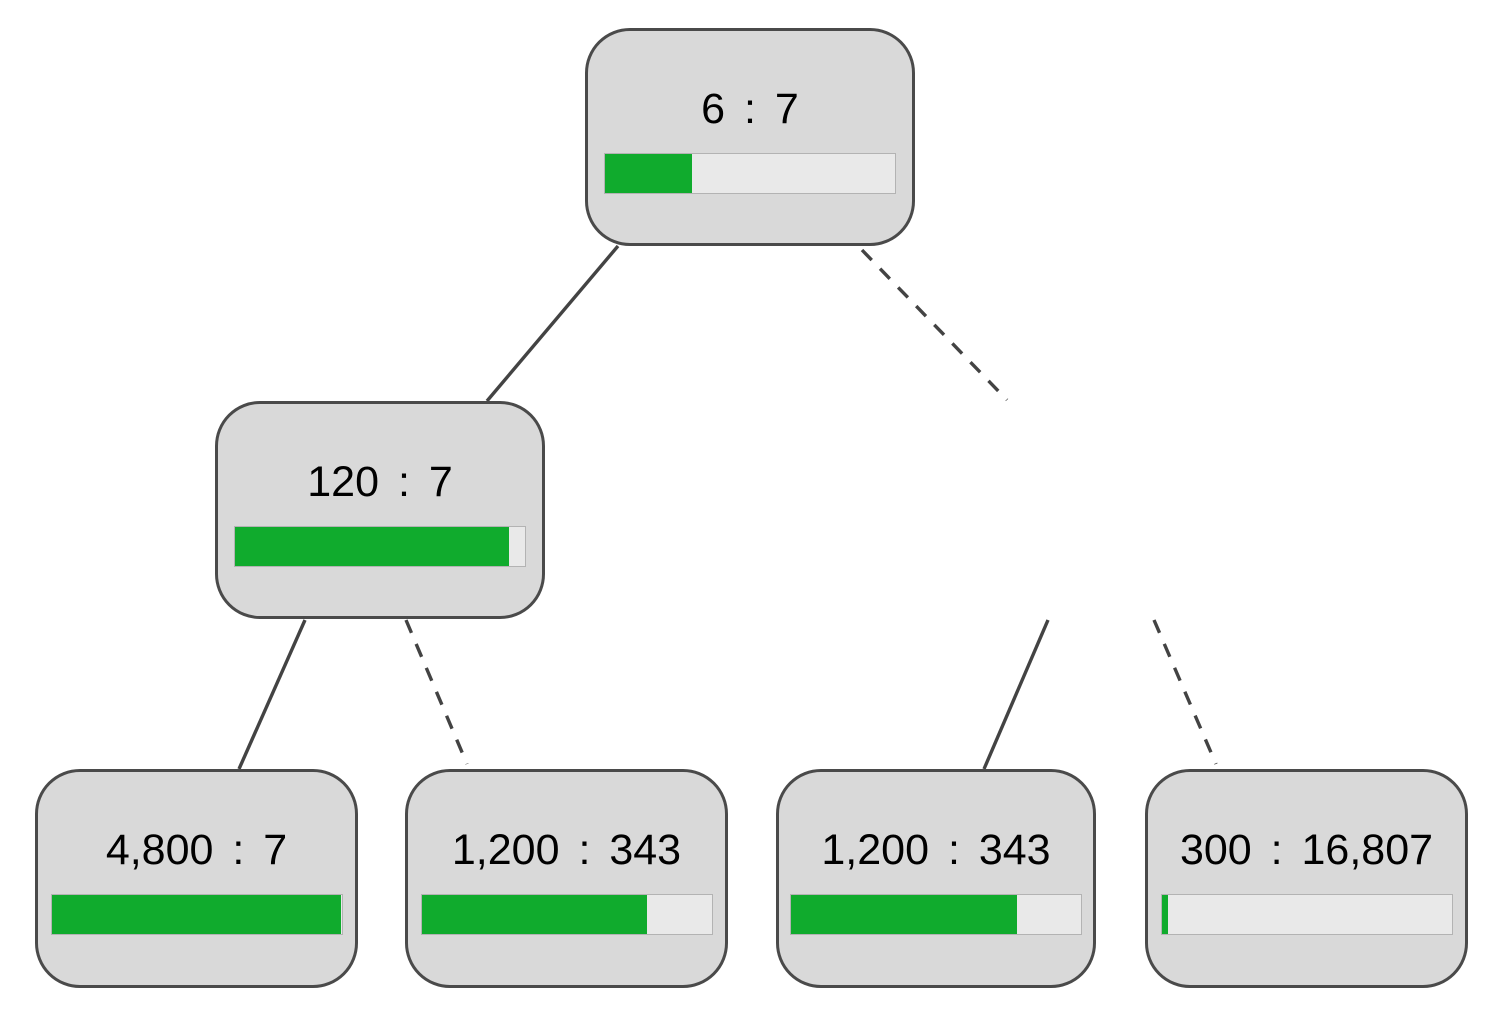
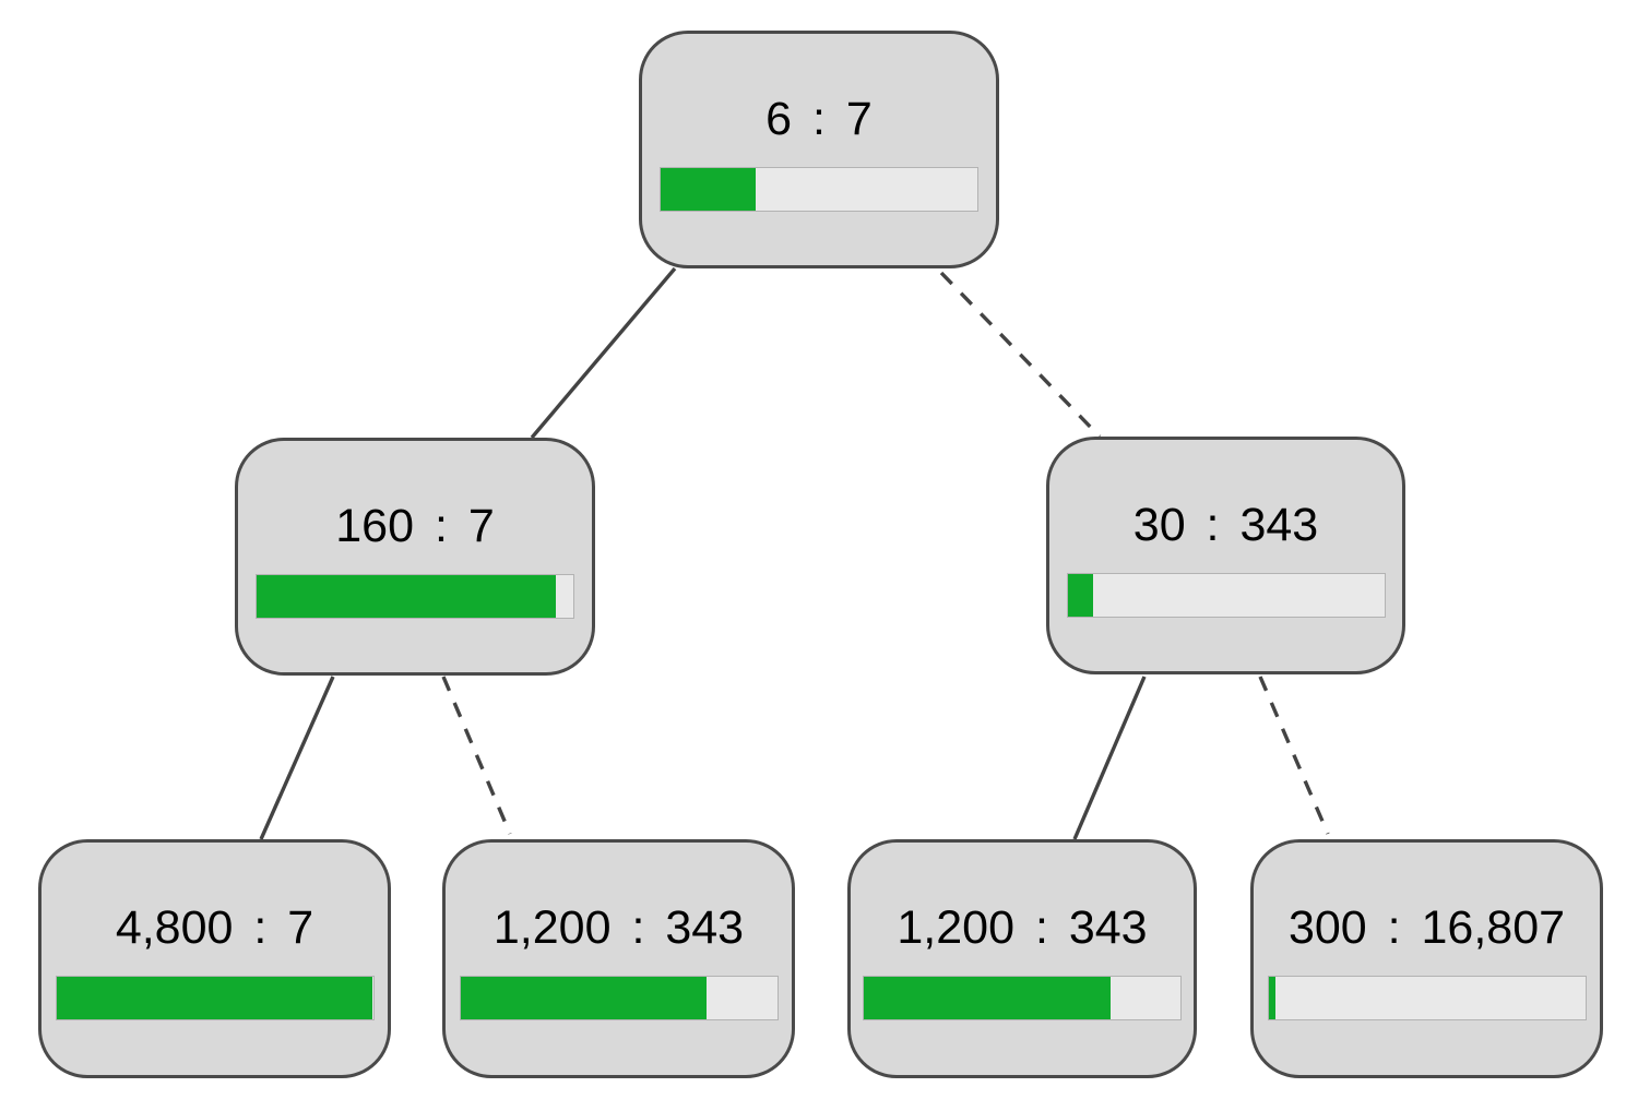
  6 : 7
- 120 : 7
+ 160 : 7
+ 30 : 343
  4,800 : 7
  1,200 : 343
  1,200 : 343
  300 : 16,807
